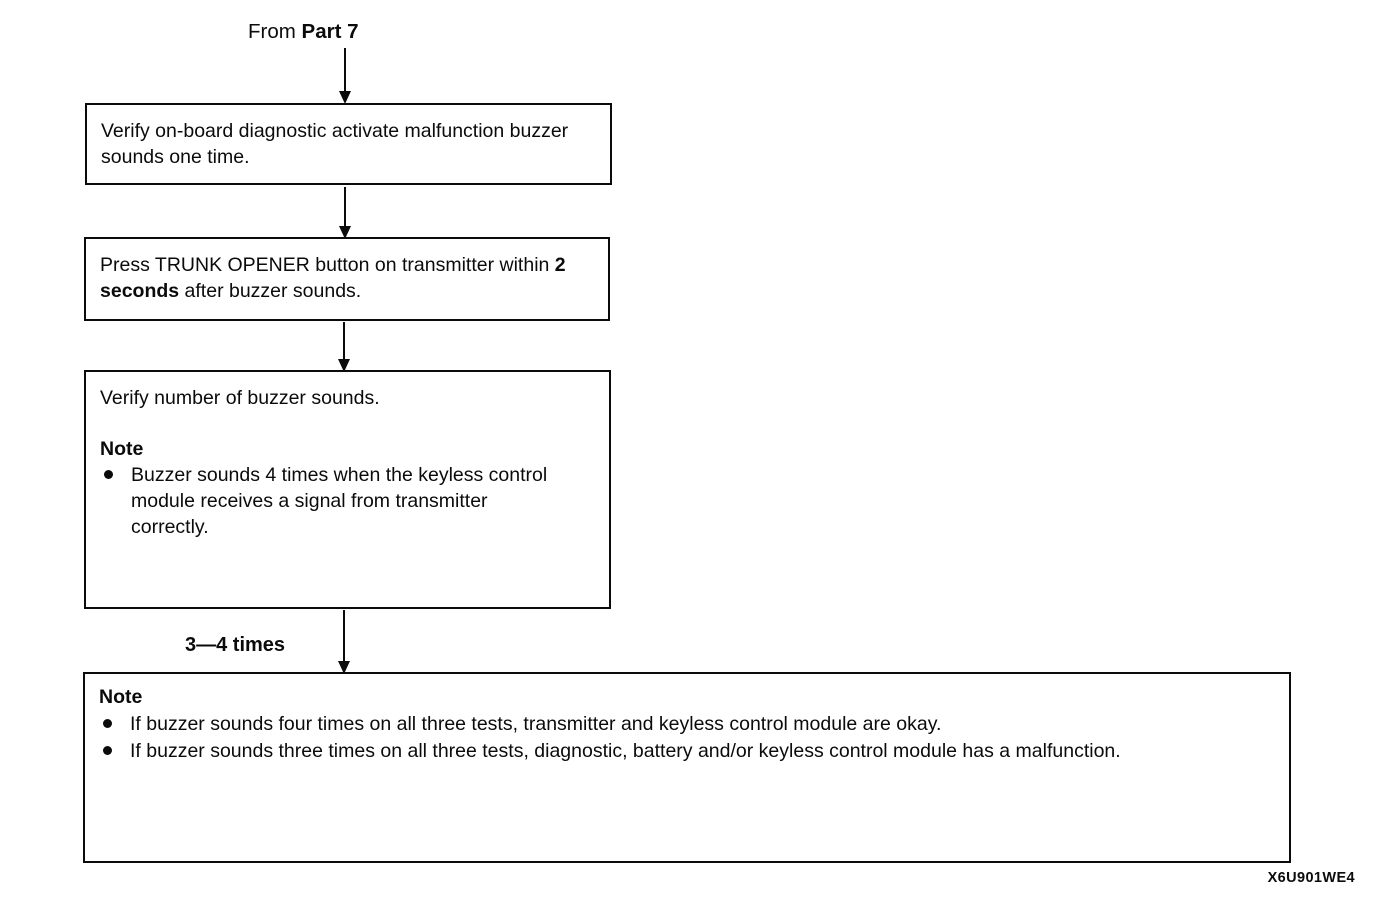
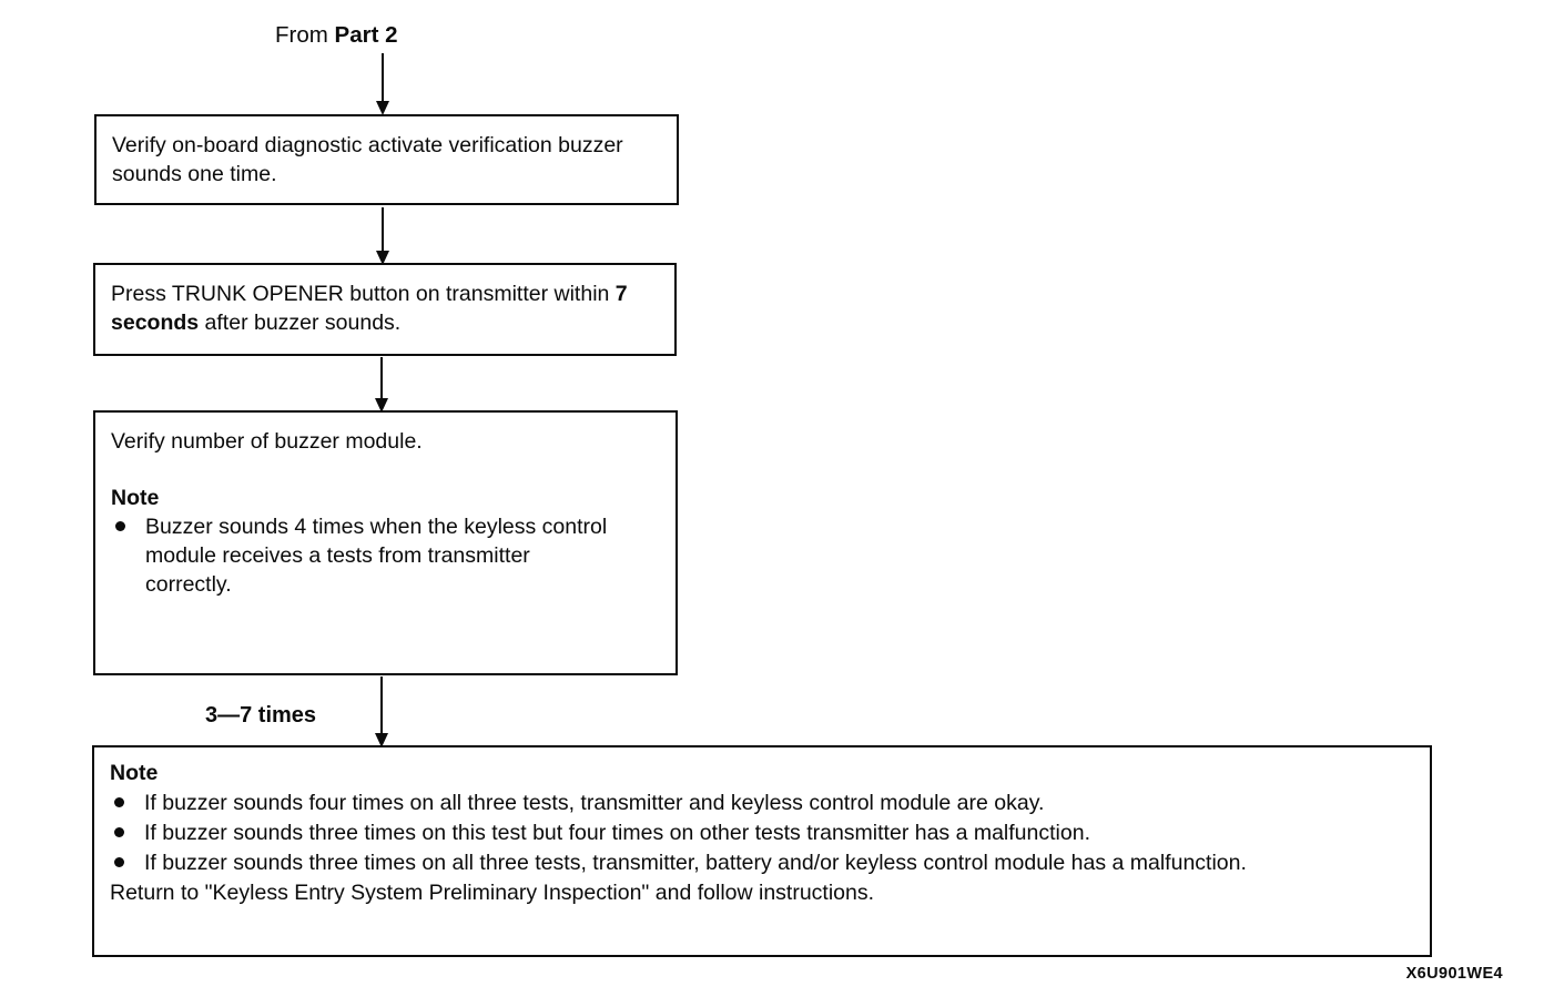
- From Part 7
+ From Part 2
- Verify on-board diagnostic activate malfunction buzzer sounds one time.
+ Verify on-board diagnostic activate verification buzzer sounds one time.
- Press TRUNK OPENER button on transmitter within 2 seconds after buzzer sounds.
+ Press TRUNK OPENER button on transmitter within 7 seconds after buzzer sounds.
- Verify number of buzzer sounds.
+ Verify number of buzzer module.
  Note
- Buzzer sounds 4 times when the keyless control module receives a signal from transmitter correctly.
+ Buzzer sounds 4 times when the keyless control module receives a tests from transmitter correctly.
- 3—4 times
+ 3—7 times
  Note
  If buzzer sounds four times on all three tests, transmitter and keyless control module are okay.
+ If buzzer sounds three times on this test but four times on other tests transmitter has a malfunction.
- If buzzer sounds three times on all three tests, diagnostic, battery and/or keyless control module has a malfunction.
+ If buzzer sounds three times on all three tests, transmitter, battery and/or keyless control module has a malfunction.
+ Return to "Keyless Entry System Preliminary Inspection" and follow instructions.
  X6U901WE4
